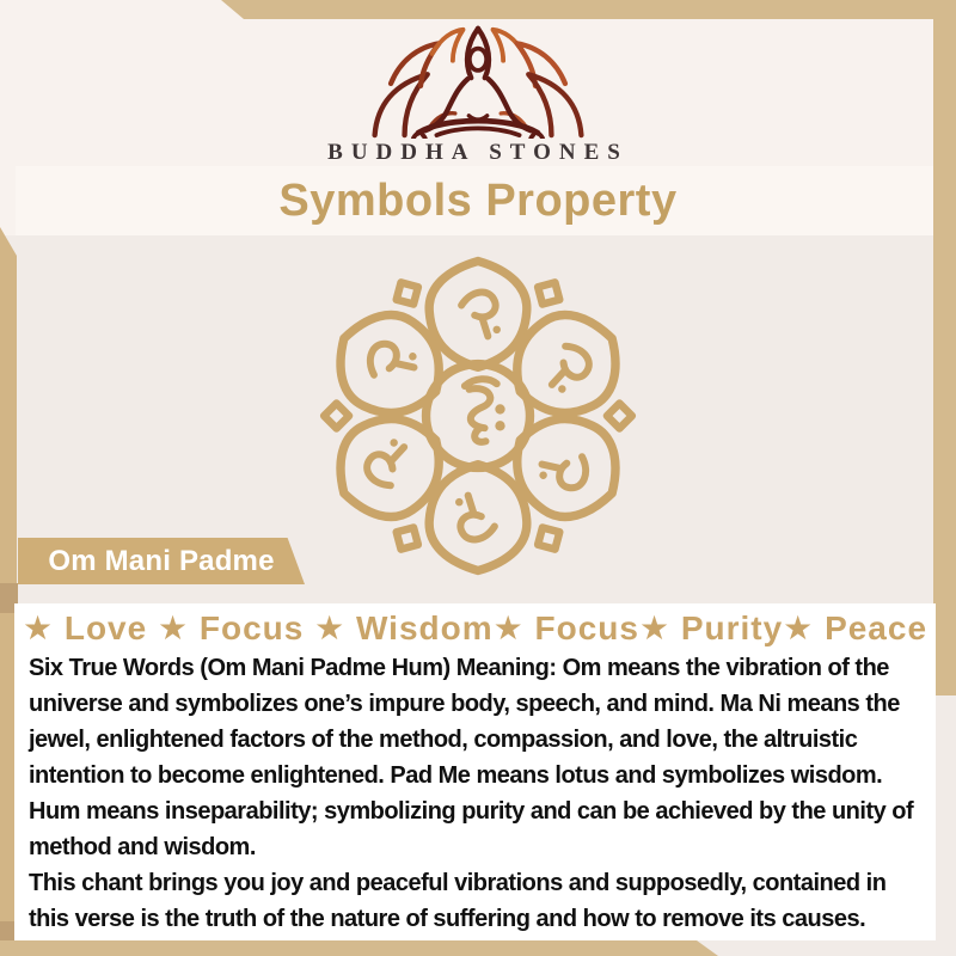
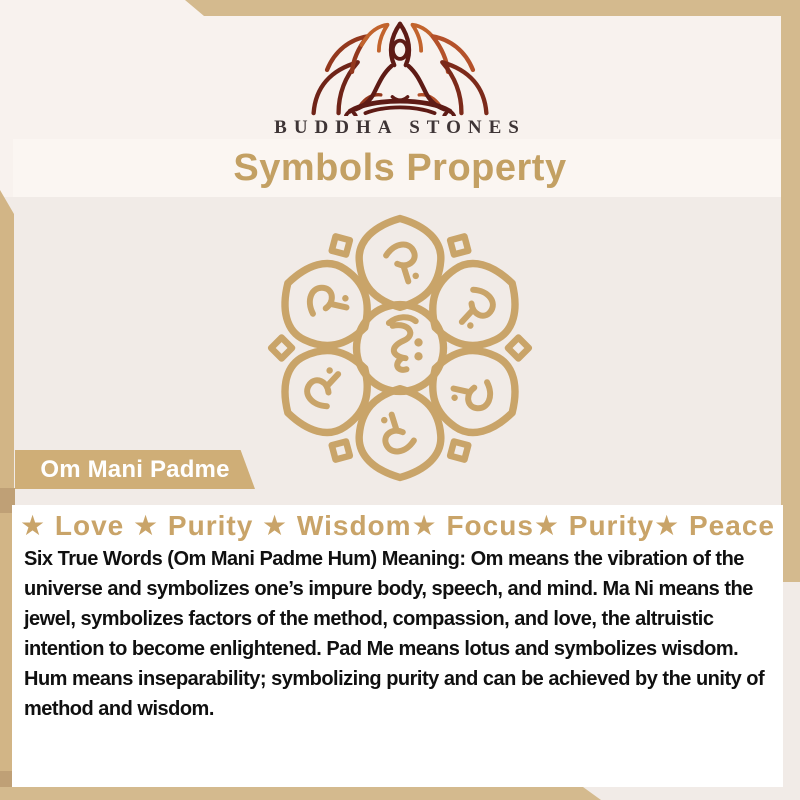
  BUDDHA STONES
  Symbols Property
  Om Mani Padme
- ★ Love ★ Focus ★ Wisdom★ Focus★ Purity★ Peace
+ ★ Love ★ Purity ★ Wisdom★ Focus★ Purity★ Peace
- Six True Words (Om Mani Padme Hum) Meaning: Om means the vibration of the universe and symbolizes one’s impure body, speech, and mind. Ma Ni means the jewel, enlightened factors of the method, compassion, and love, the altruistic intention to become enlightened. Pad Me means lotus and symbolizes wisdom. Hum means inseparability; symbolizing purity and can be achieved by the unity of method and wisdom.
+ Six True Words (Om Mani Padme Hum) Meaning: Om means the vibration of the universe and symbolizes one’s impure body, speech, and mind. Ma Ni means the jewel, symbolizes factors of the method, compassion, and love, the altruistic intention to become enlightened. Pad Me means lotus and symbolizes wisdom. Hum means inseparability; symbolizing purity and can be achieved by the unity of method and wisdom.
- This chant brings you joy and peaceful vibrations and supposedly, contained in this verse is the truth of the nature of suffering and how to remove its causes.
